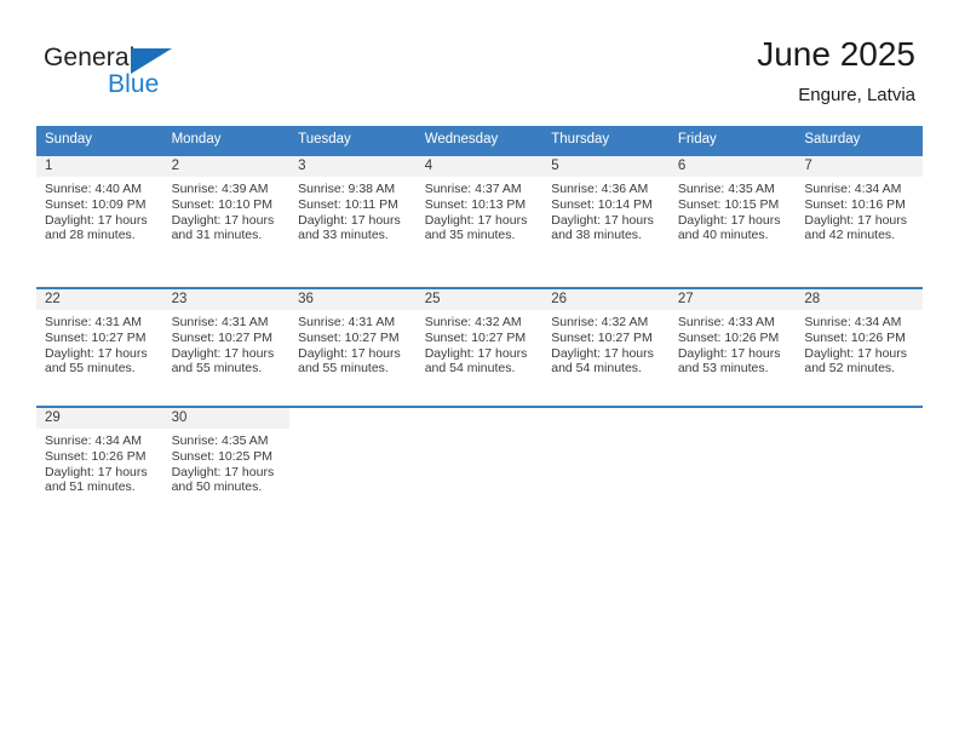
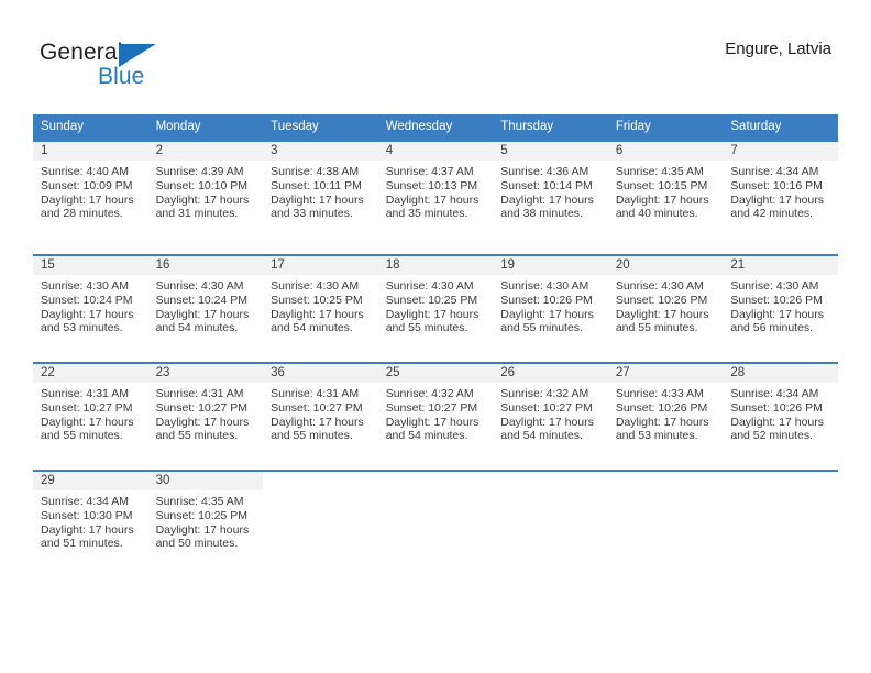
  General
  Blue
- June 2025
  Engure, Latvia
  Sunday	Monday	Tuesday	Wednesday	Thursday	Friday	Saturday
- 1Sunrise: 4:40 AM Sunset: 10:09 PM Daylight: 17 hours and 28 minutes.	2Sunrise: 4:39 AM Sunset: 10:10 PM Daylight: 17 hours and 31 minutes.	3Sunrise: 9:38 AM Sunset: 10:11 PM Daylight: 17 hours and 33 minutes.	4Sunrise: 4:37 AM Sunset: 10:13 PM Daylight: 17 hours and 35 minutes.	5Sunrise: 4:36 AM Sunset: 10:14 PM Daylight: 17 hours and 38 minutes.	6Sunrise: 4:35 AM Sunset: 10:15 PM Daylight: 17 hours and 40 minutes.	7Sunrise: 4:34 AM Sunset: 10:16 PM Daylight: 17 hours and 42 minutes.
+ 1Sunrise: 4:40 AM Sunset: 10:09 PM Daylight: 17 hours and 28 minutes.	2Sunrise: 4:39 AM Sunset: 10:10 PM Daylight: 17 hours and 31 minutes.	3Sunrise: 4:38 AM Sunset: 10:11 PM Daylight: 17 hours and 33 minutes.	4Sunrise: 4:37 AM Sunset: 10:13 PM Daylight: 17 hours and 35 minutes.	5Sunrise: 4:36 AM Sunset: 10:14 PM Daylight: 17 hours and 38 minutes.	6Sunrise: 4:35 AM Sunset: 10:15 PM Daylight: 17 hours and 40 minutes.	7Sunrise: 4:34 AM Sunset: 10:16 PM Daylight: 17 hours and 42 minutes.
+ 15Sunrise: 4:30 AM Sunset: 10:24 PM Daylight: 17 hours and 53 minutes.	16Sunrise: 4:30 AM Sunset: 10:24 PM Daylight: 17 hours and 54 minutes.	17Sunrise: 4:30 AM Sunset: 10:25 PM Daylight: 17 hours and 54 minutes.	18Sunrise: 4:30 AM Sunset: 10:25 PM Daylight: 17 hours and 55 minutes.	19Sunrise: 4:30 AM Sunset: 10:26 PM Daylight: 17 hours and 55 minutes.	20Sunrise: 4:30 AM Sunset: 10:26 PM Daylight: 17 hours and 55 minutes.	21Sunrise: 4:30 AM Sunset: 10:26 PM Daylight: 17 hours and 56 minutes.
  22Sunrise: 4:31 AM Sunset: 10:27 PM Daylight: 17 hours and 55 minutes.	23Sunrise: 4:31 AM Sunset: 10:27 PM Daylight: 17 hours and 55 minutes.	36Sunrise: 4:31 AM Sunset: 10:27 PM Daylight: 17 hours and 55 minutes.	25Sunrise: 4:32 AM Sunset: 10:27 PM Daylight: 17 hours and 54 minutes.	26Sunrise: 4:32 AM Sunset: 10:27 PM Daylight: 17 hours and 54 minutes.	27Sunrise: 4:33 AM Sunset: 10:26 PM Daylight: 17 hours and 53 minutes.	28Sunrise: 4:34 AM Sunset: 10:26 PM Daylight: 17 hours and 52 minutes.
- 29Sunrise: 4:34 AM Sunset: 10:26 PM Daylight: 17 hours and 51 minutes.	30Sunrise: 4:35 AM Sunset: 10:25 PM Daylight: 17 hours and 50 minutes.
+ 29Sunrise: 4:34 AM Sunset: 10:30 PM Daylight: 17 hours and 51 minutes.	30Sunrise: 4:35 AM Sunset: 10:25 PM Daylight: 17 hours and 50 minutes.
